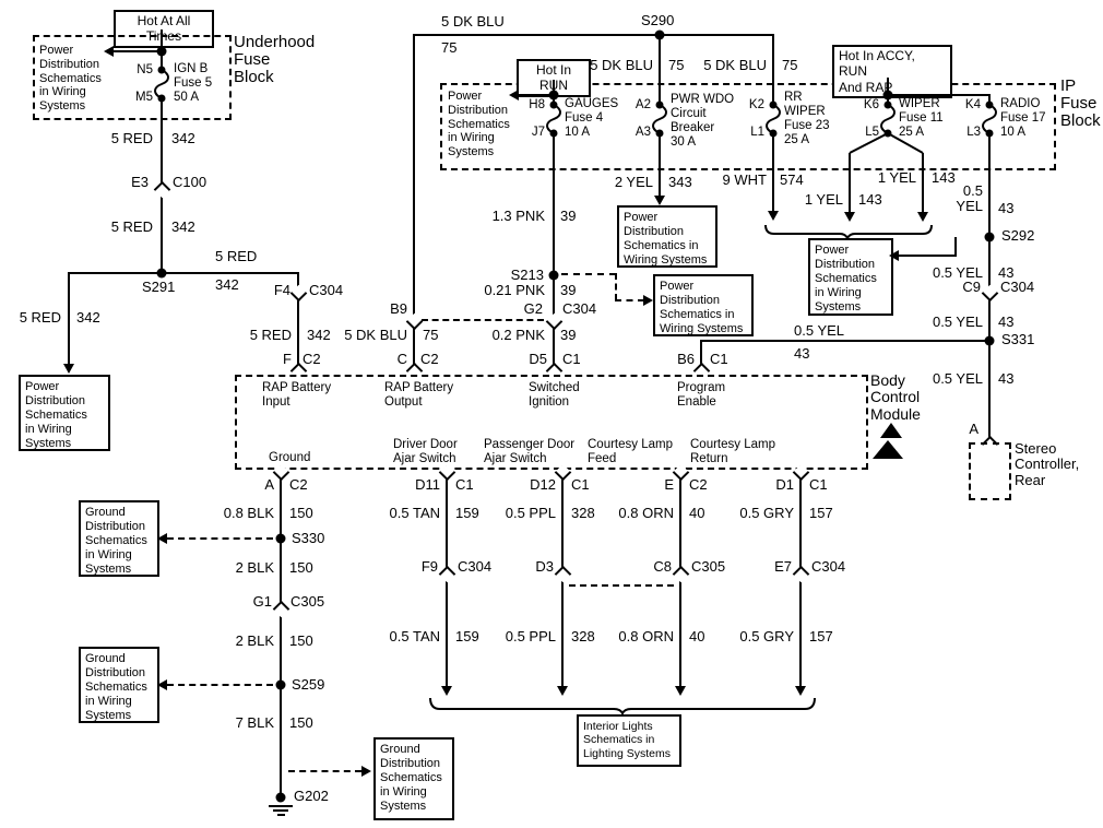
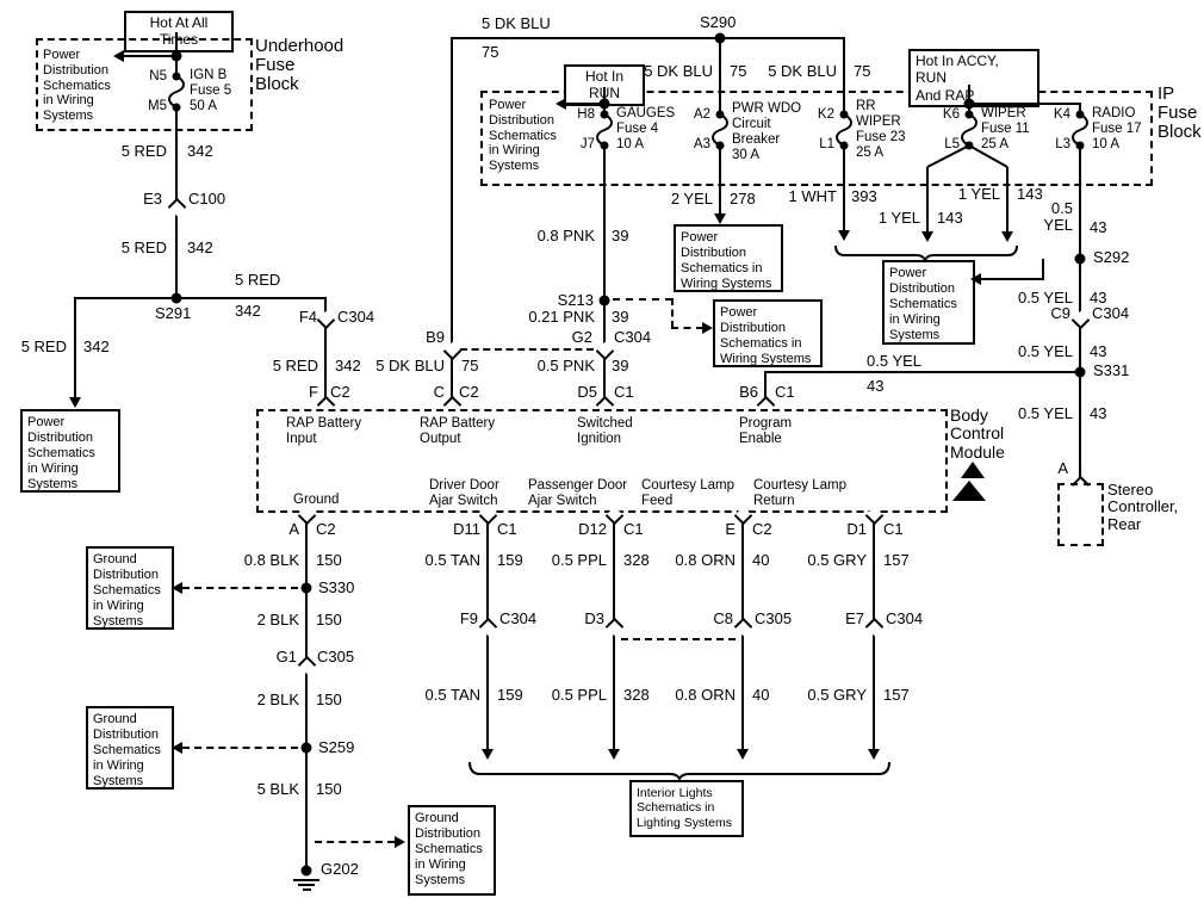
  Hot At All Ties
  Underhood
  Fuse
  Block
  Power
  Distribution
  Schematics
  in Wiring
  Systems
  N5
  M5
  IGN B
  Fuse 5
  50 A
  5 RED
  342
  E3
  C100
  5 RED
  342
  S291
  5 RED
  342
  Power
  Distribution
  Schematics
  in Wiring
  Systems
  5 RED
  342
  F4
  C304
  5 RED
  342
  F
  C2
  S290
  5 DK BLU
  75
  B9
  5 DK BLU
  75
  C
  C2
  IP
  Fuse
  Block
  Power
  Distribution
  Schematics
  in Wiring
  Systems
  Hot In RN
  H8
  J7
  GAUGES
  Fuse 4
  10 A
  5 DK BLU
  75
  A2
  A3
  PWR WDO
  Circuit
  Breaker
  30 A
  5 DK BLU
  75
  K2
  L1
  RR
  WIPER
  Fuse 23
  25 A
  Hot In ACCY, RUN
  And RA
  K6
  L5
  WIPER
  Fuse 11
  25 A
  K4
  L3
  RADIO
  Fuse 17
  10 A
- 1.3 PNK
+ 0.8 PNK
  39
  S213
  0.21 PNK
  39
  G2
  C304
- 0.2 PNK
+ 0.5 PNK
  39
  D5
  C1
  Power
  Distribution
  Schematics in
  Wiring Systems
  2 YEL
- 343
+ 278
  Power
  Distribution
  Schematics in
  Wiring Systems
- 9 WHT
+ 1 WHT
- 574
+ 393
  1 YEL
  143
  1 YEL
  143
  Power
  Distribution
  Schematics
  in Wiring
  Systems
  0.5
  YEL
  43
  S292
  0.5 YEL
  43
  C9
  C304
  0.5 YEL
  43
  S331
  0.5 YEL
  43
  B6
  C1
  0.5 YEL
  43
  A
  Stereo
  Controller,
  Rear
  Body
  Control
  Module
  RAP Battery
  Input
  RAP Battery
  Output
  Switched
  Ignition
  Program
  Enable
  Ground
  Driver Door
  Ajar Switch
  Passenger Door
  Ajar Switch
  Courtesy Lamp
  Feed
  Courtesy Lamp
  Return
  A
  C2
  0.8 BLK
  150
  S330
  Ground
  Distribution
  Schematics
  in Wiring
  Systems
  2 BLK
  150
  G1
  C305
  2 BLK
  150
  Ground
  Distribution
  Schematics
  in Wiring
  Systems
  S259
- 7 BLK
+ 5 BLK
  150
  G202
  Ground
  Distribution
  Schematics
  in Wiring
  Systems
  D11
  C1
  0.5 TAN
  159
  F9
  C304
  0.5 TAN
  159
  D12
  C1
  0.5 PPL
  328
  D3
  0.5 PPL
  328
  E
  C2
  0.8 ORN
  40
  C8
  C305
  0.8 ORN
  40
  D1
  C1
  0.5 GRY
  157
  E7
  C304
  0.5 GRY
  157
  Interior Lights
  Schematics in
  Lighting Systems
